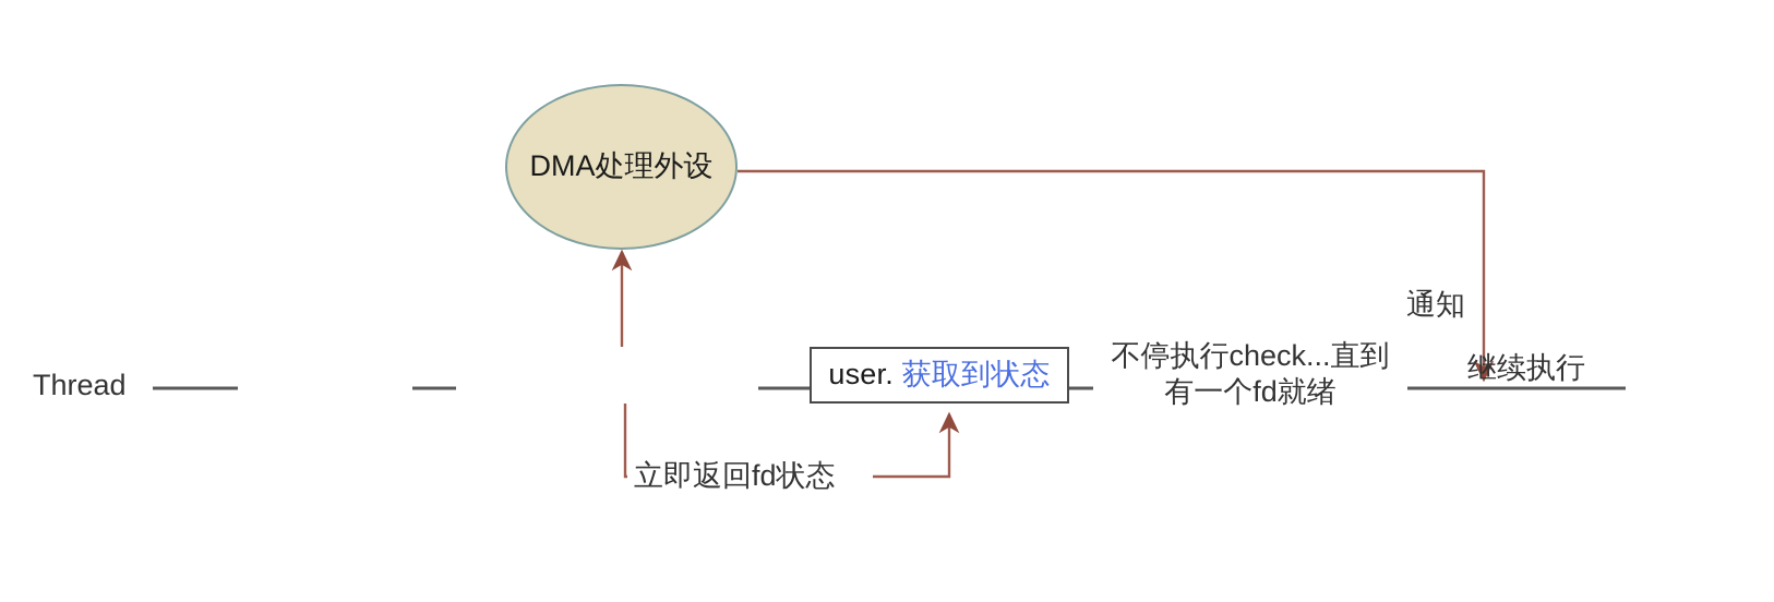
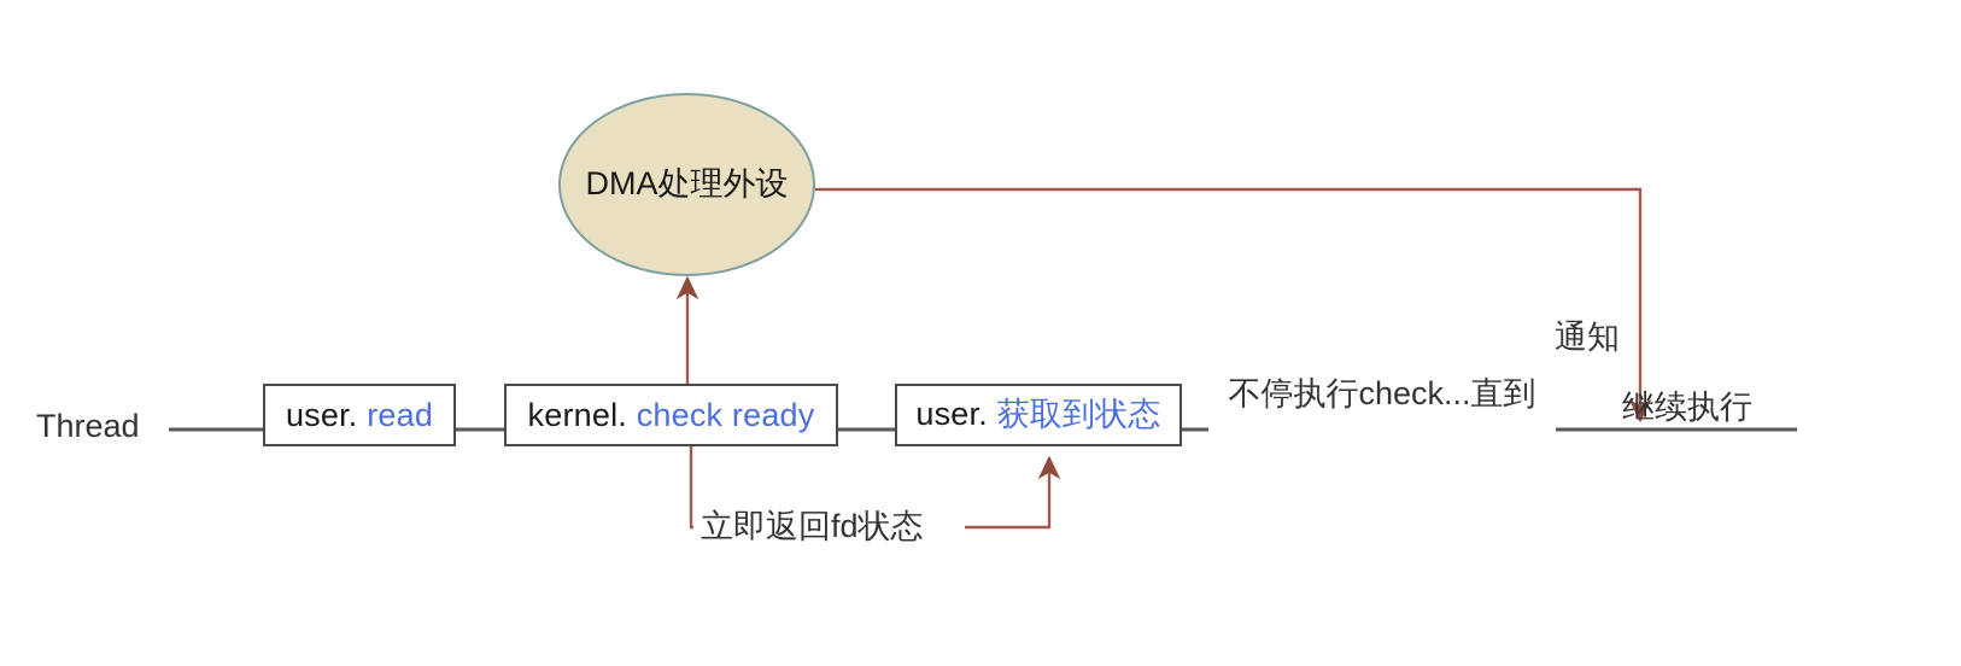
  Thread
  DMA处理外设
+ user. read
+ kernel. check ready
  user. 获取到状态
  立即返回fd状态
  通知
  不停执行check...直到
- 有一个fd就绪
  继续执行
